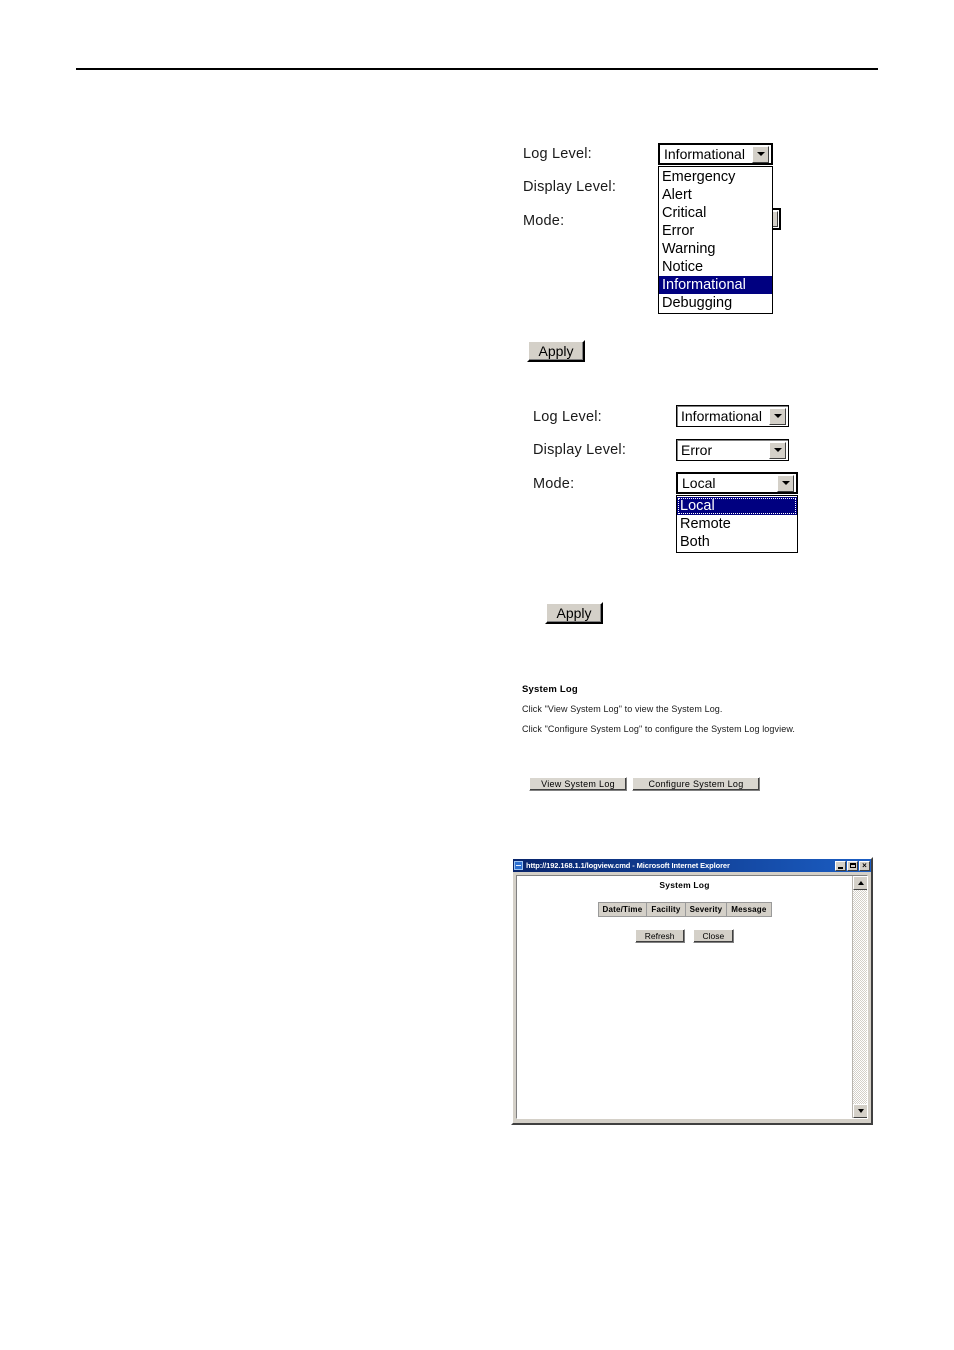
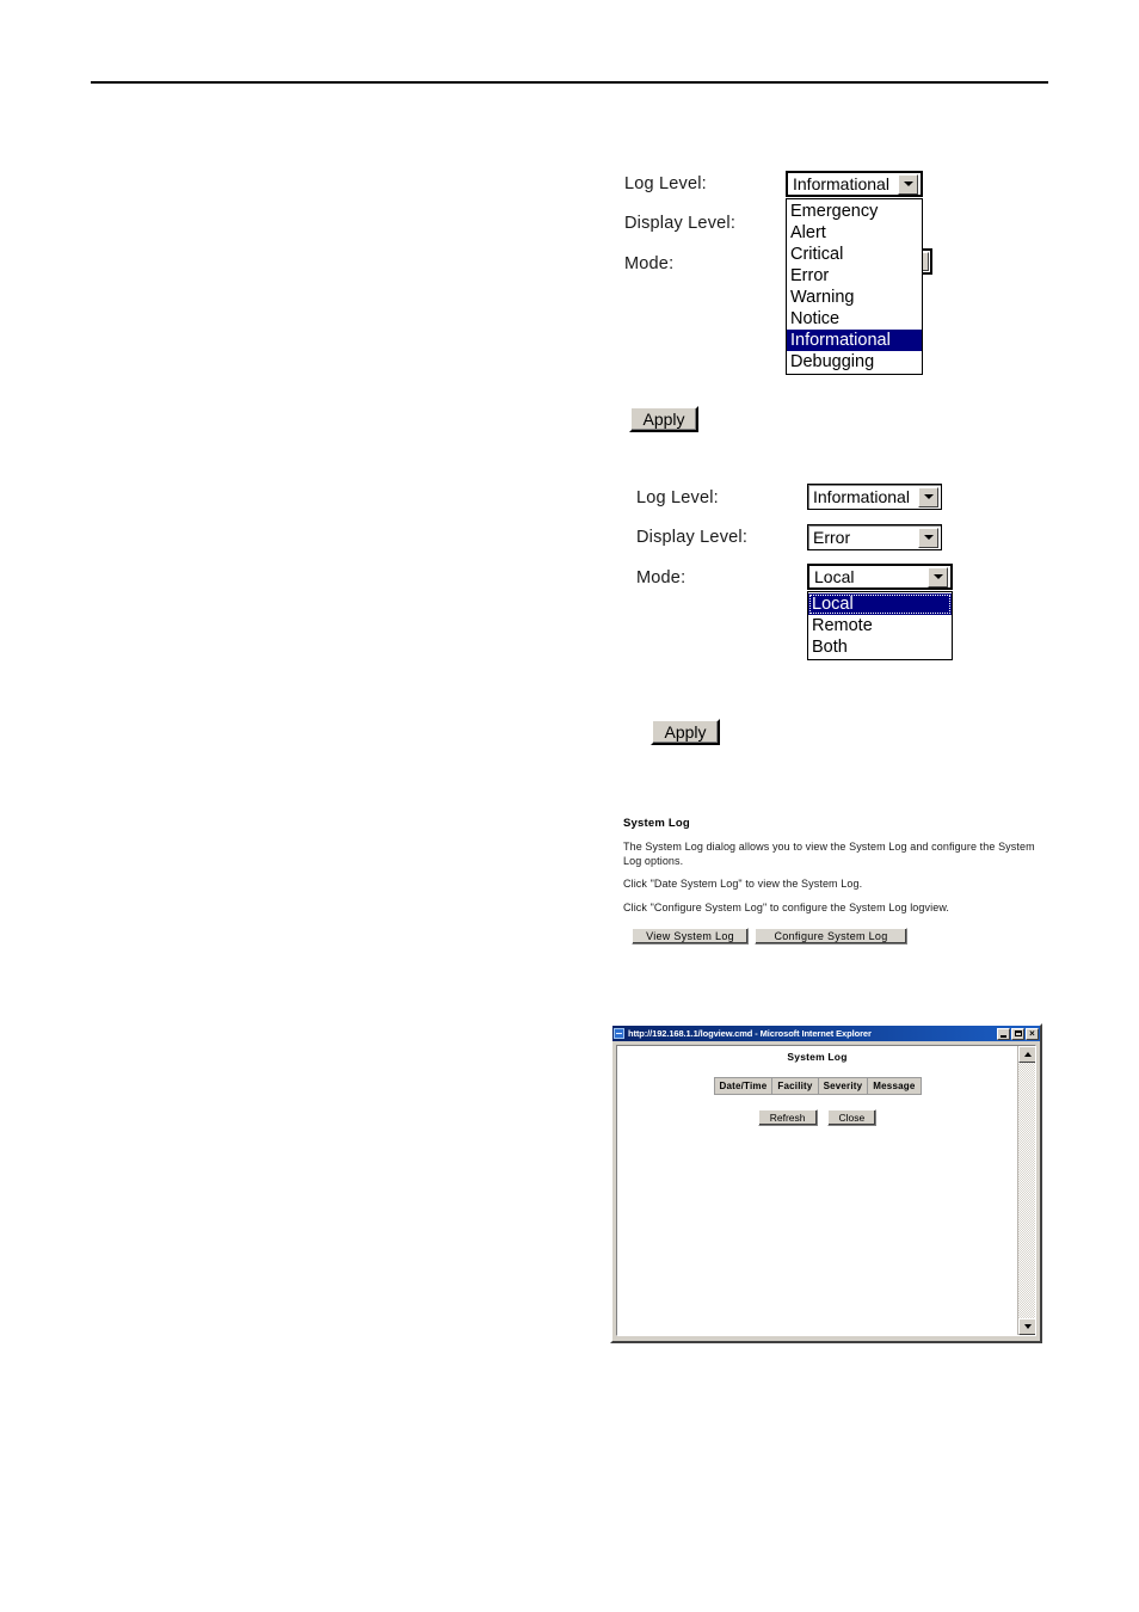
  Log Level:
  Display Level:
  Mode:
  Informational
  Emergency
  Alert
  Critical
  Error
  Warning
  Notice
  Informational
  Debugging
  Apply
  Log Level:
  Display Level:
  Mode:
  Informational
  Error
  Local
  Local
  Remote
  Both
  Apply
  System Log
+ The System Log dialog allows you to view the System Log and configure the System Log options.
- Click "View System Log" to view the System Log.
+ Click "Date System Log" to view the System Log.
  Click "Configure System Log" to configure the System Log logview.
  View System Log
  Configure System Log
  http://192.168.1.1/logview.cmd - Microsoft Internet Explorer
  ×
  System Log
  Date/Time	Facility	Severity	Message
  Refresh
  Close
